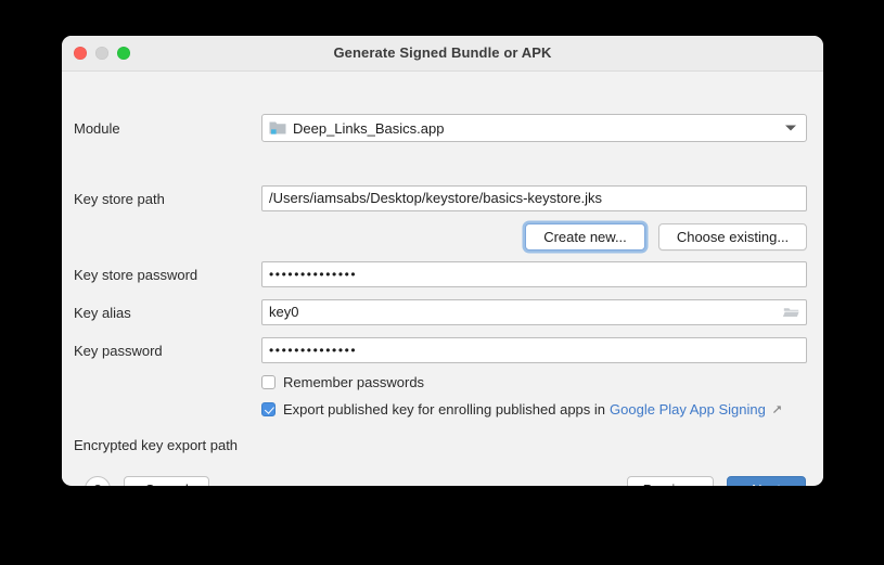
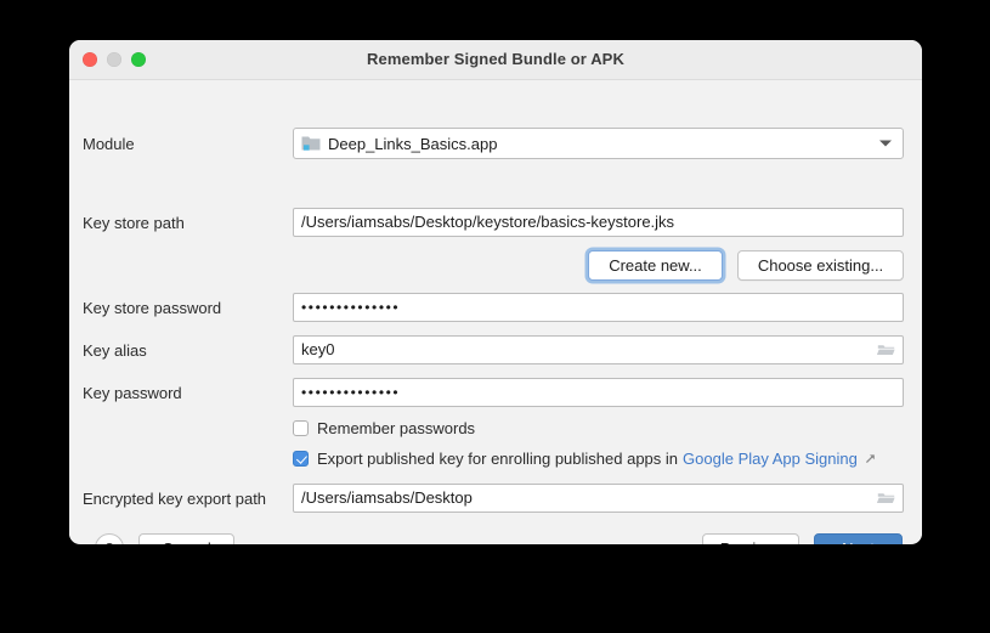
- Generate Signed Bundle or APK
+ Remember Signed Bundle or APK
  Module
  Deep_Links_Basics.app
  Key store path
  /Users/iamsabs/Desktop/keystore/basics-keystore.jks
  Create new...
  Choose existing...
  Key store password
  ••••••••••••••
  Key alias
  key0
  Key password
  ••••••••••••••
  Remember passwords
  Export published key for enrolling published apps in
  Google Play App Signing
  Encrypted key export path
+ /Users/iamsabs/Desktop
